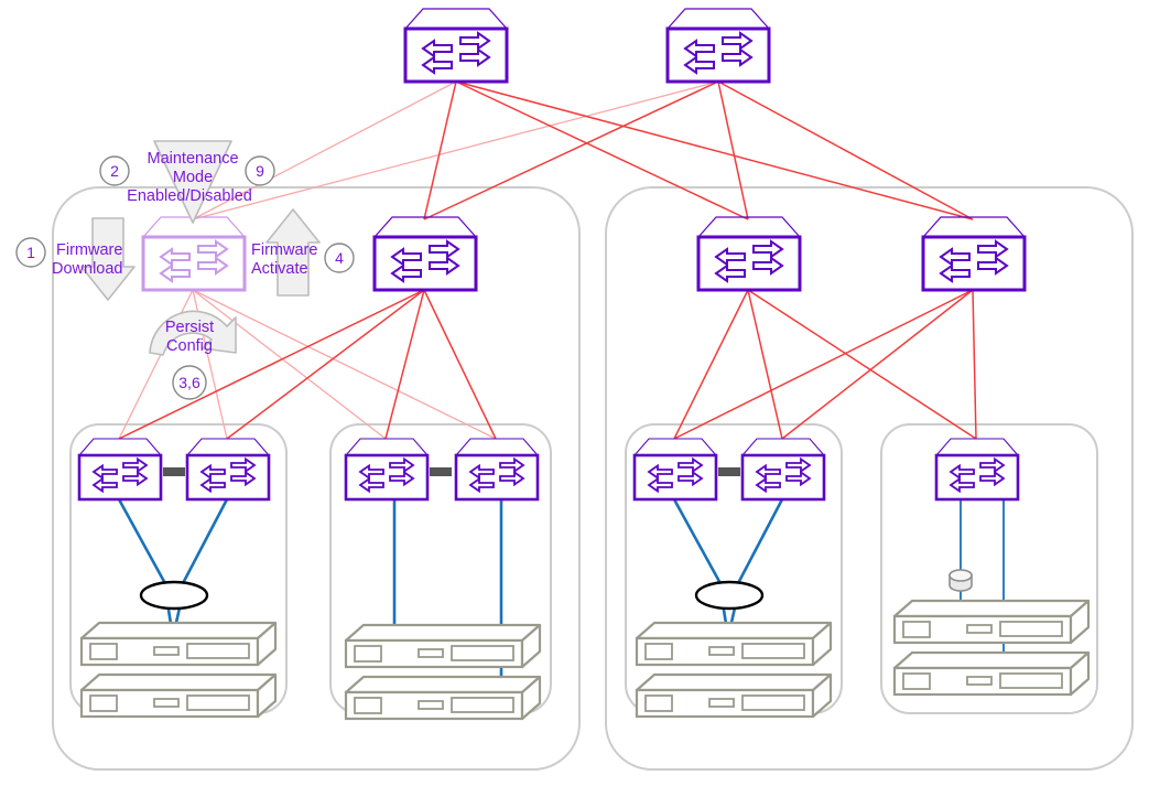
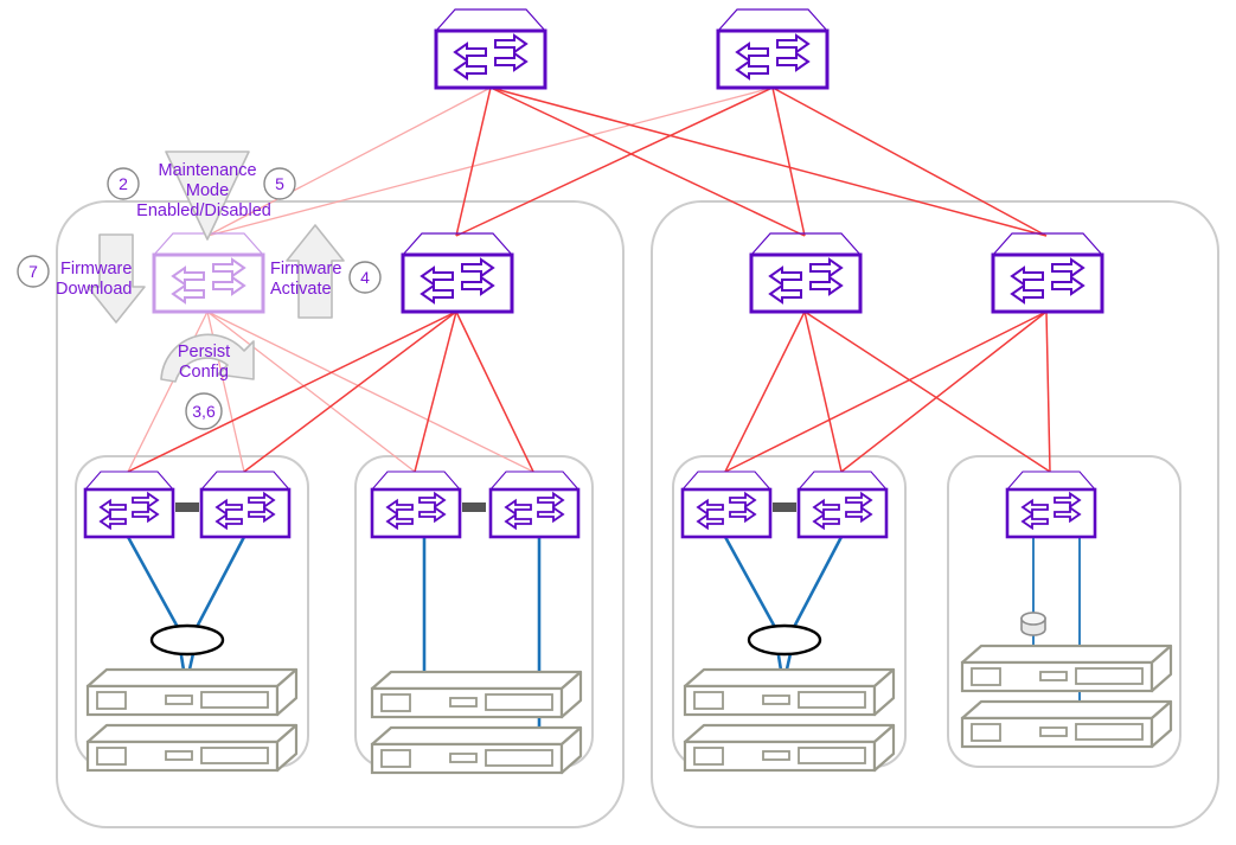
- 1
+ 7
  2
- 9
+ 5
  4
  3,6
  Maintenance
  Mode
  Enabled/Disabled
  Firmware
  Download
  Firmware
  Activate
  Persist
  Config
